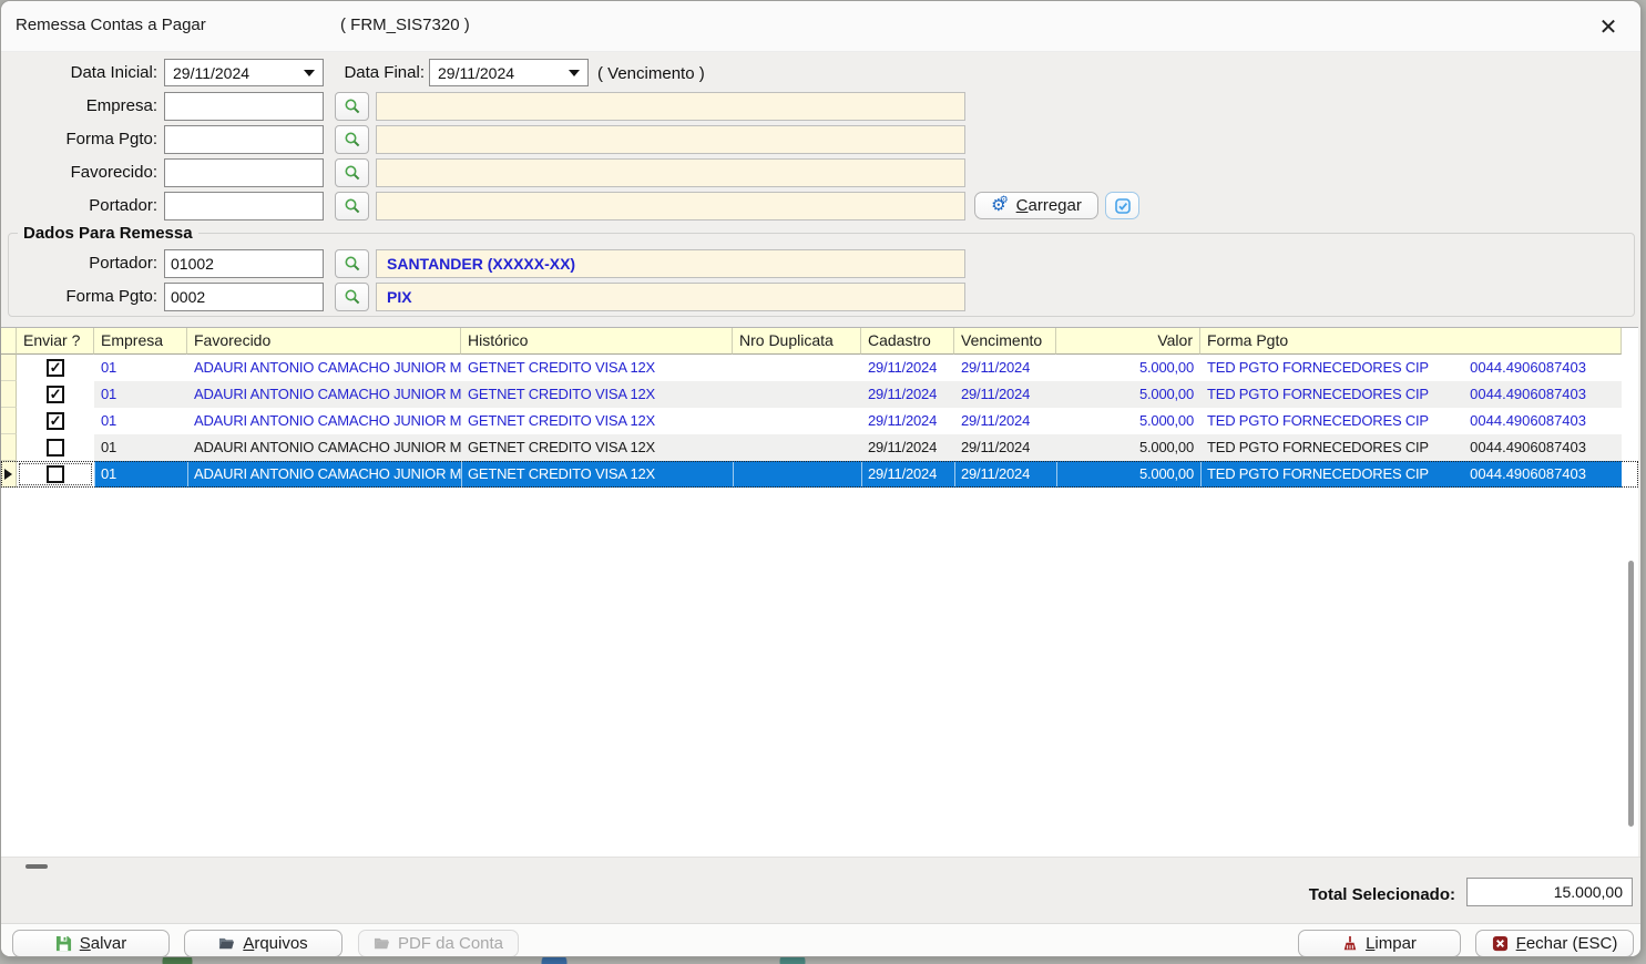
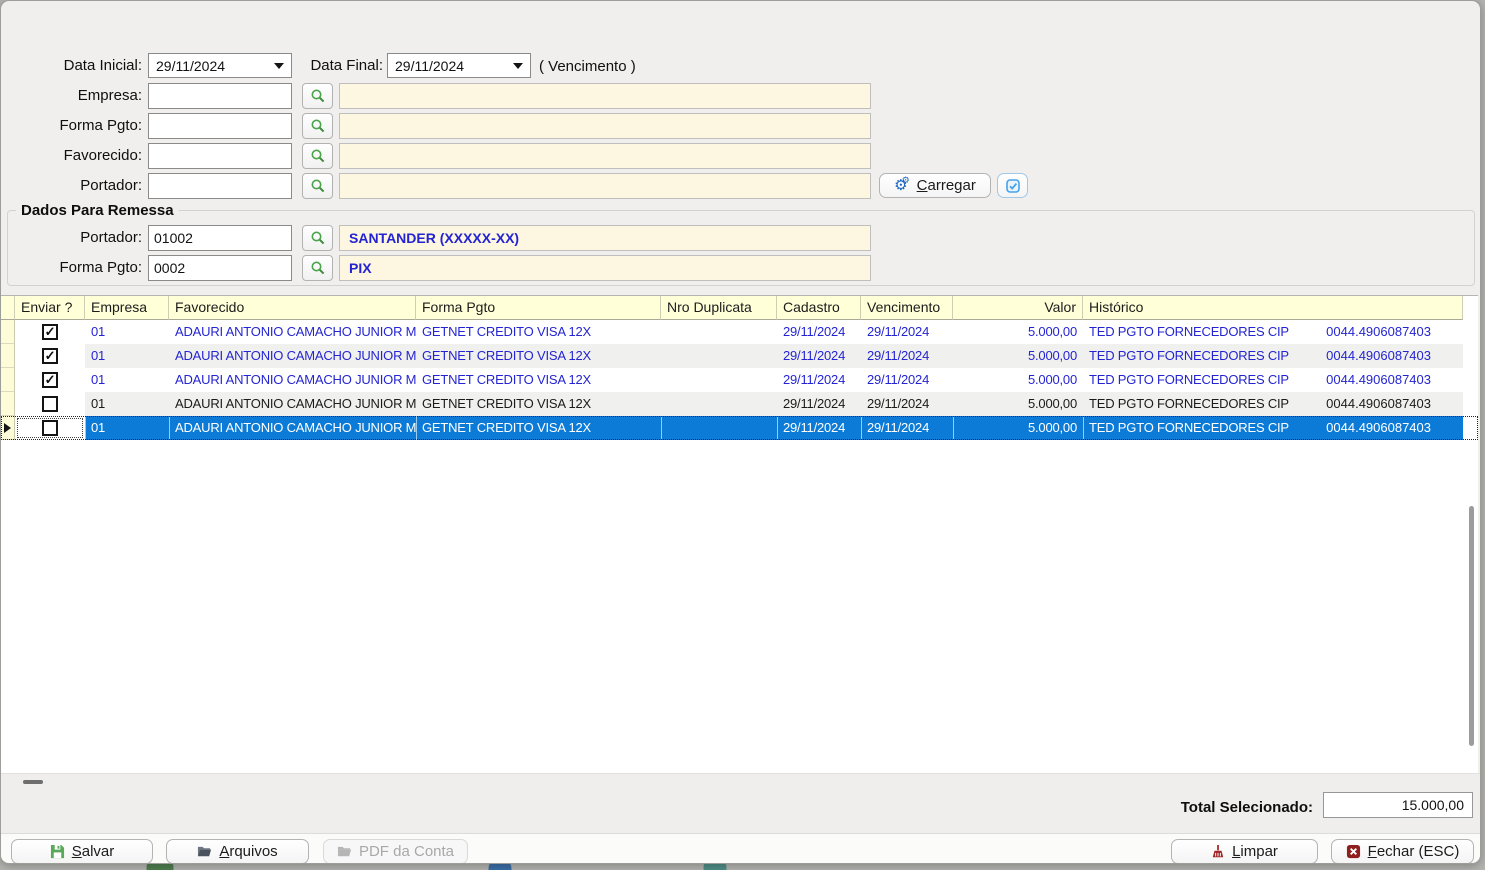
- Remessa Contas a Pagar
- ( FRM_SIS7320 )
- ✕
  Data Inicial:
  29/11/2024
  Data Final:
  29/11/2024
  ( Vencimento )
  Empresa:
  Forma Pgto:
  Favorecido:
  Portador:
  ⚙
  ⚙
  Carregar
  Dados Para Remessa
  Portador:
  01002
  SANTANDER (XXXXX-XX)
  Forma Pgto:
  0002
  PIX
  Enviar ?
  Empresa
  Favorecido
- Histórico
+ Forma Pgto
  Nro Duplicata
  Cadastro
  Vencimento
  Valor
- Forma Pgto
+ Histórico
  01
  ADAURI ANTONIO CAMACHO JUNIOR M
  GETNET CREDITO VISA 12X
  29/11/2024
  29/11/2024
  5.000,00
  TED PGTO FORNECEDORES CIP
  0044.4906087403
  01
  ADAURI ANTONIO CAMACHO JUNIOR M
  GETNET CREDITO VISA 12X
  29/11/2024
  29/11/2024
  5.000,00
  TED PGTO FORNECEDORES CIP
  0044.4906087403
  01
  ADAURI ANTONIO CAMACHO JUNIOR M
  GETNET CREDITO VISA 12X
  29/11/2024
  29/11/2024
  5.000,00
  TED PGTO FORNECEDORES CIP
  0044.4906087403
  01
  ADAURI ANTONIO CAMACHO JUNIOR M
  GETNET CREDITO VISA 12X
  29/11/2024
  29/11/2024
  5.000,00
  TED PGTO FORNECEDORES CIP
  0044.4906087403
  01
  ADAURI ANTONIO CAMACHO JUNIOR M
  GETNET CREDITO VISA 12X
  29/11/2024
  29/11/2024
  5.000,00
  TED PGTO FORNECEDORES CIP
  0044.4906087403
  Total Selecionado:
  15.000,00
  Salvar
  Arquivos
  PDF da Conta
  Limpar
  Fechar (ESC)
